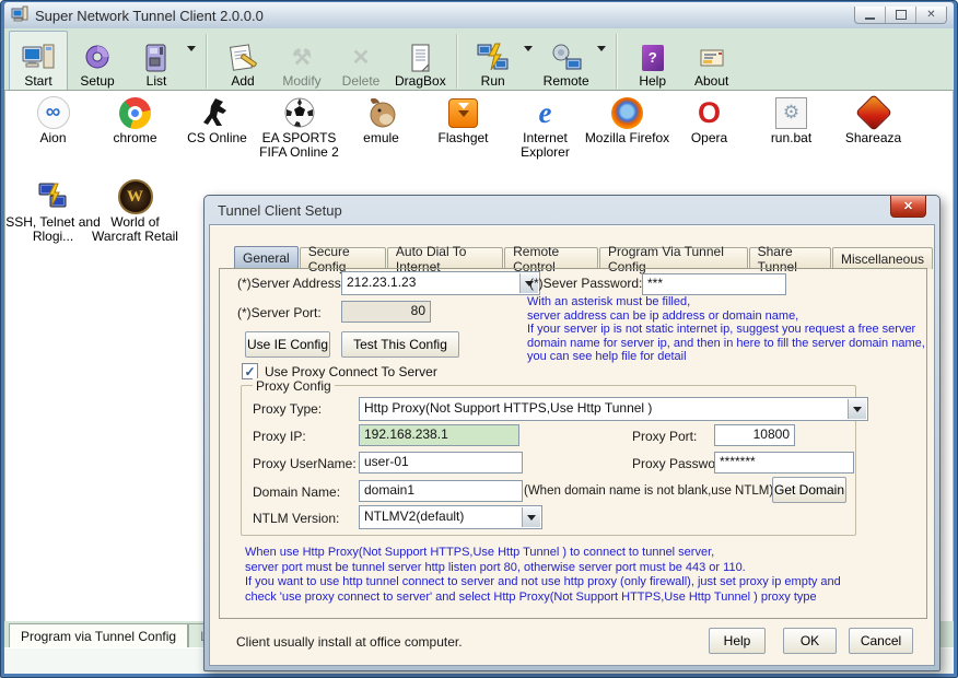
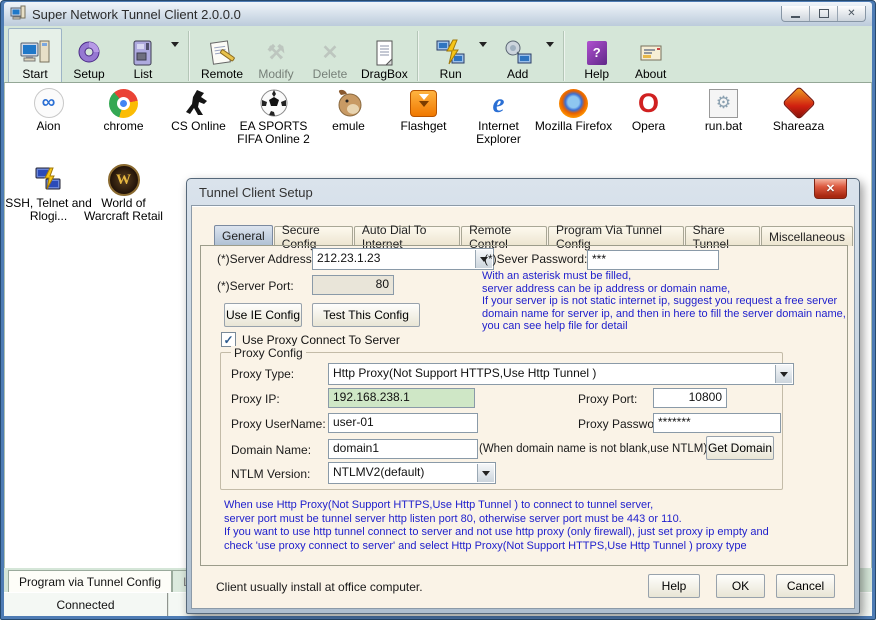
  Super Network Tunnel Client 2.0.0.0
  ✕
  Start
  Setup
  List
- Add
+ Remote
  ⚒
  Modify
  ✕
  Delete
  DragBox
  Run
- Remote
+ Add
  ?
  Help
  About
  ∞
  Aion
  chrome
  CS Online
  EA SPORTS FIFA Online 2
  emule
  Flashget
  e
  Internet Explorer
  Mozilla Firefox
  O
  Opera
  ⚙
  run.bat
  Shareaza
  SSH, Telnet and Rlogi...
  W
  World of Warcraft Retail
  Program via Tunnel Config
+ Connected
  Tunnel Client Setup
  ✕
  General
  Secure Config
  Auto Dial To Internet
  Remote Control
  Program Via Tunnel Config
  Share Tunnel
  Miscellaneous
  (*)Server Address
  212.23.1.23
  (*)Sever Password:
  ***
  With an asterisk must be filled,
  server address can be ip address or domain name,
  If your server ip is not static internet ip, suggest you request a free server
  domain name for server ip, and then in here to fill the server domain name,
  you can see help file for detail
  (*)Server Port:
  80
  Use IE Config
  Test This Config
  ✓
  Use Proxy Connect To Server
  Proxy Config
  Proxy Type:
  Http Proxy(Not Support HTTPS,Use Http Tunnel )
  Proxy IP:
  192.168.238.1
  Proxy Port:
  10800
  Proxy UserName:
  user-01
  Proxy Passwo
  *******
  Domain Name:
  domain1
  (When domain name is not blank,use NTLM
  Get Domain
  NTLM Version:
  NTLMV2(default)
  When use Http Proxy(Not Support HTTPS,Use Http Tunnel ) to connect to tunnel server,
  server port must be tunnel server http listen port 80, otherwise server port must be 443 or 110.
  If you want to use http tunnel connect to server and not use http proxy (only firewall), just set proxy ip empty and
  check 'use proxy connect to server' and select Http Proxy(Not Support HTTPS,Use Http Tunnel ) proxy type
  Client usually install at office computer.
  Help
  OK
  Cancel
